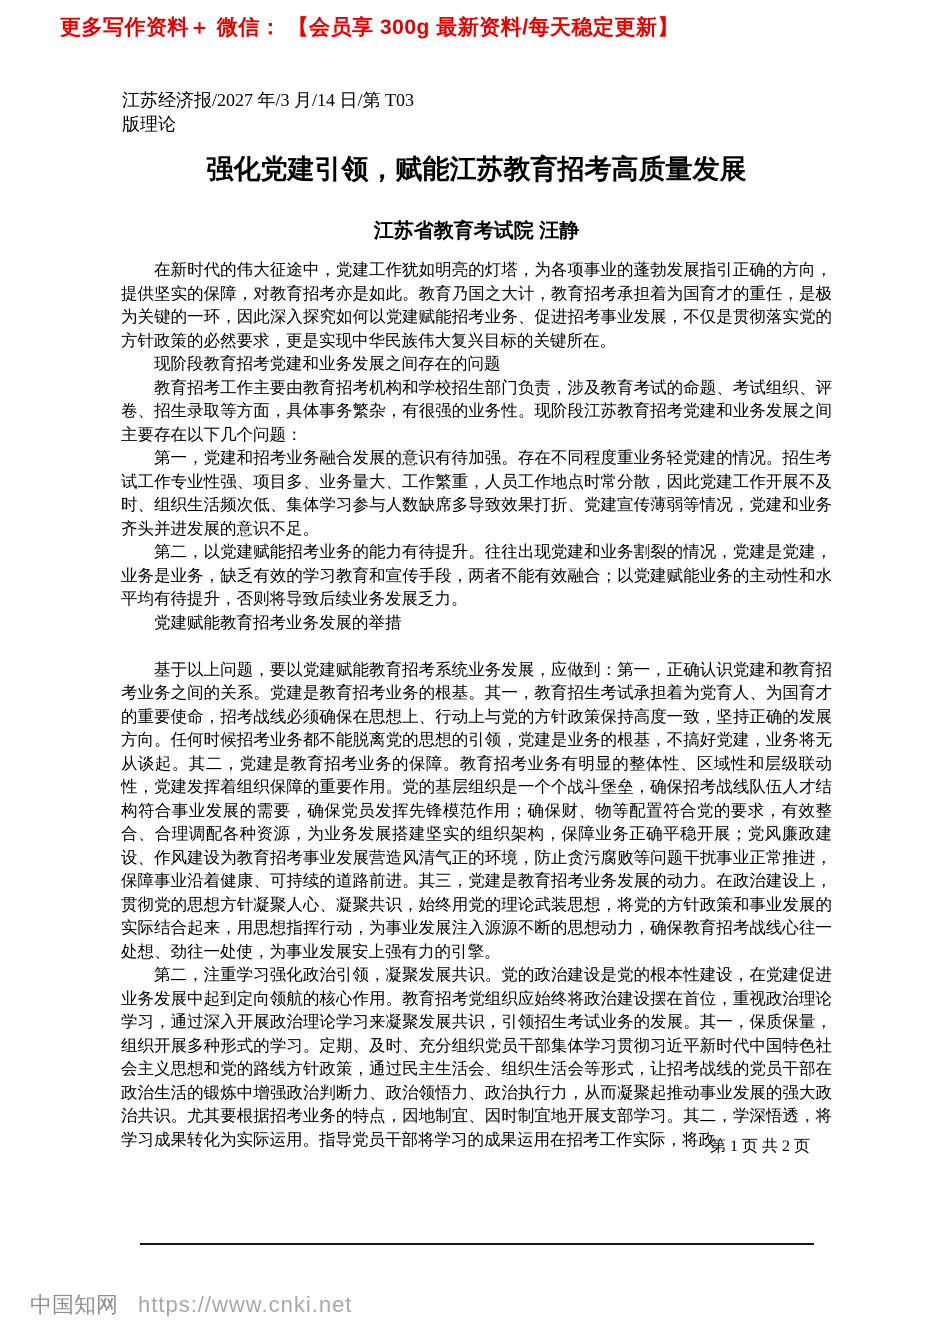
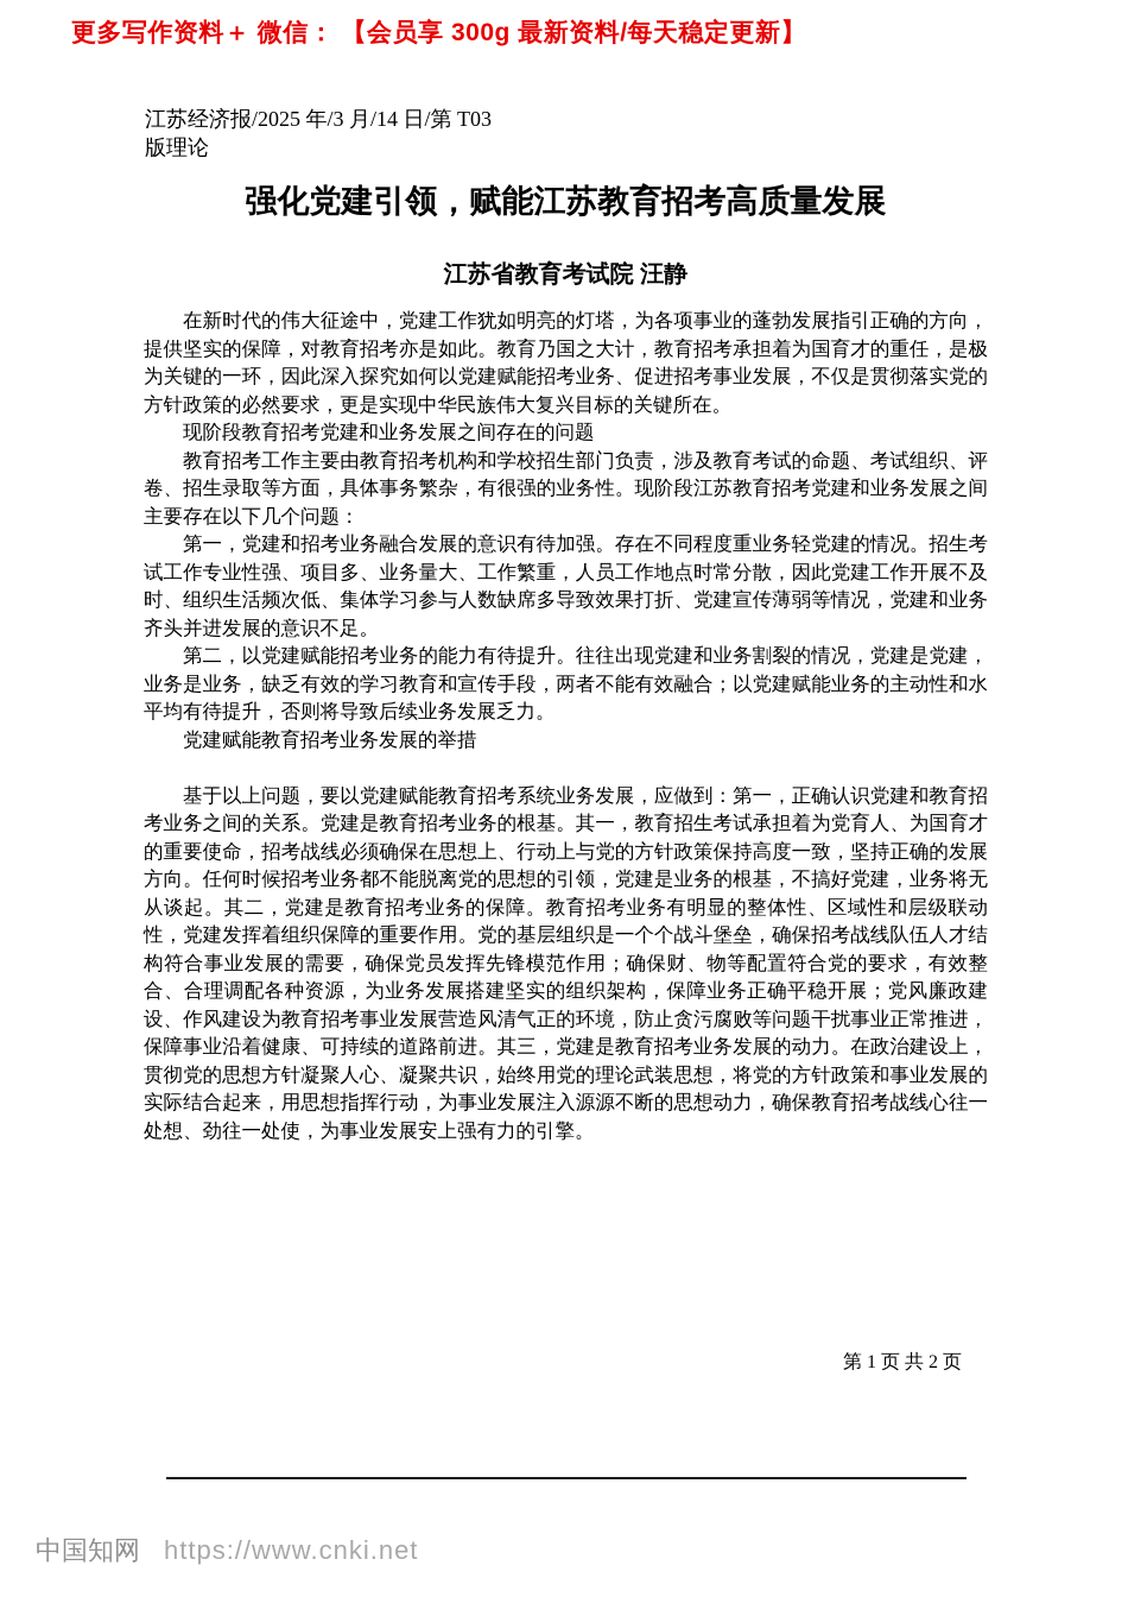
  更多写作资料＋ 微信： 【会员享 300g 最新资料/每天稳定更新】
- 江苏经济报/2027 年/3 月/14 日/第 T03
+ 江苏经济报/2025 年/3 月/14 日/第 T03
  版理论
  强化党建引领，赋能江苏教育招考高质量发展
  江苏省教育考试院 汪静
  在新时代的伟大征途中，党建工作犹如明亮的灯塔，为各项事业的蓬勃发展指引正确的方向，提供坚实的保障，对教育招考亦是如此。教育乃国之大计，教育招考承担着为国育才的重任，是极为关键的一环，因此深入探究如何以党建赋能招考业务、促进招考事业发展，不仅是贯彻落实党的方针政策的必然要求，更是实现中华民族伟大复兴目标的关键所在。
  现阶段教育招考党建和业务发展之间存在的问题
  教育招考工作主要由教育招考机构和学校招生部门负责，涉及教育考试的命题、考试组织、评卷、招生录取等方面，具体事务繁杂，有很强的业务性。现阶段江苏教育招考党建和业务发展之间主要存在以下几个问题：
  第一，党建和招考业务融合发展的意识有待加强。存在不同程度重业务轻党建的情况。招生考试工作专业性强、项目多、业务量大、工作繁重，人员工作地点时常分散，因此党建工作开展不及时、组织生活频次低、集体学习参与人数缺席多导致效果打折、党建宣传薄弱等情况，党建和业务齐头并进发展的意识不足。
  第二，以党建赋能招考业务的能力有待提升。往往出现党建和业务割裂的情况，党建是党建，业务是业务，缺乏有效的学习教育和宣传手段，两者不能有效融合；以党建赋能业务的主动性和水平均有待提升，否则将导致后续业务发展乏力。
  党建赋能教育招考业务发展的举措
  基于以上问题，要以党建赋能教育招考系统业务发展，应做到：第一，正确认识党建和教育招考业务之间的关系。党建是教育招考业务的根基。其一，教育招生考试承担着为党育人、为国育才的重要使命，招考战线必须确保在思想上、行动上与党的方针政策保持高度一致，坚持正确的发展方向。任何时候招考业务都不能脱离党的思想的引领，党建是业务的根基，不搞好党建，业务将无从谈起。其二，党建是教育招考业务的保障。教育招考业务有明显的整体性、区域性和层级联动性，党建发挥着组织保障的重要作用。党的基层组织是一个个战斗堡垒，确保招考战线队伍人才结构符合事业发展的需要，确保党员发挥先锋模范作用；确保财、物等配置符合党的要求，有效整合、合理调配各种资源，为业务发展搭建坚实的组织架构，保障业务正确平稳开展；党风廉政建设、作风建设为教育招考事业发展营造风清气正的环境，防止贪污腐败等问题干扰事业正常推进，保障事业沿着健康、可持续的道路前进。其三，党建是教育招考业务发展的动力。在政治建设上，贯彻党的思想方针凝聚人心、凝聚共识，始终用党的理论武装思想，将党的方针政策和事业发展的实际结合起来，用思想指挥行动，为事业发展注入源源不断的思想动力，确保教育招考战线心往一处想、劲往一处使，为事业发展安上强有力的引擎。
- 第二，注重学习强化政治引领，凝聚发展共识。党的政治建设是党的根本性建设，在党建促进业务发展中起到定向领航的核心作用。教育招考党组织应始终将政治建设摆在首位，重视政治理论学习，通过深入开展政治理论学习来凝聚发展共识，引领招生考试业务的发展。其一，保质保量，组织开展多种形式的学习。定期、及时、充分组织党员干部集体学习贯彻习近平新时代中国特色社会主义思想和党的路线方针政策，通过民主生活会、组织生活会等形式，让招考战线的党员干部在政治生活的锻炼中增强政治判断力、政治领悟力、政治执行力，从而凝聚起推动事业发展的强大政治共识。尤其要根据招考业务的特点，因地制宜、因时制宜地开展支部学习。其二，学深悟透，将学习成果转化为实际运用。指导党员干部将学习的成果运用在招考工作实际，将政
  第 1 页 共 2 页
  中国知网
  https://www.cnki.net
